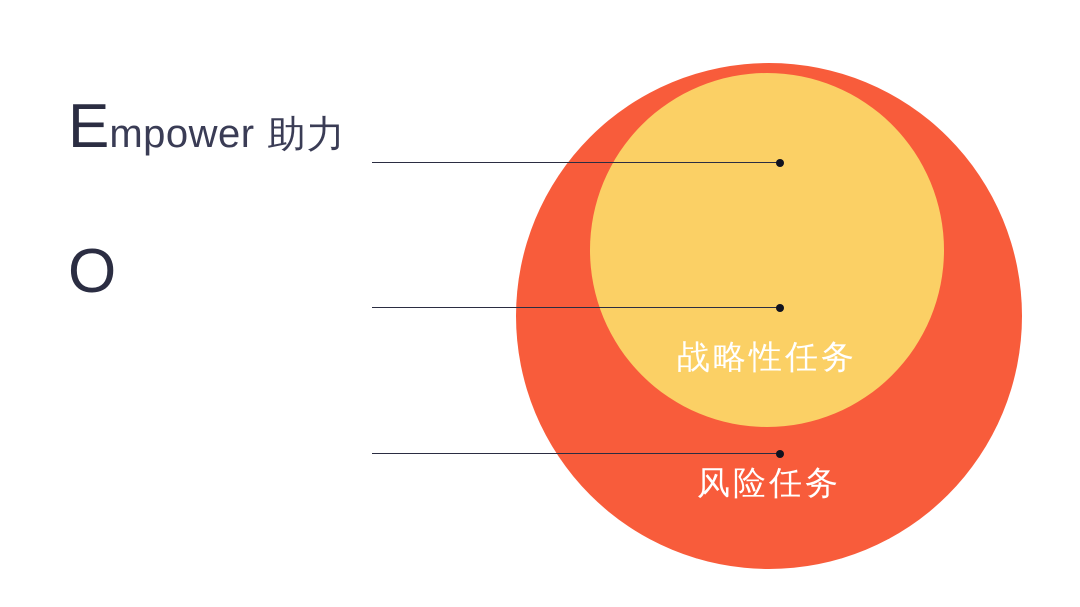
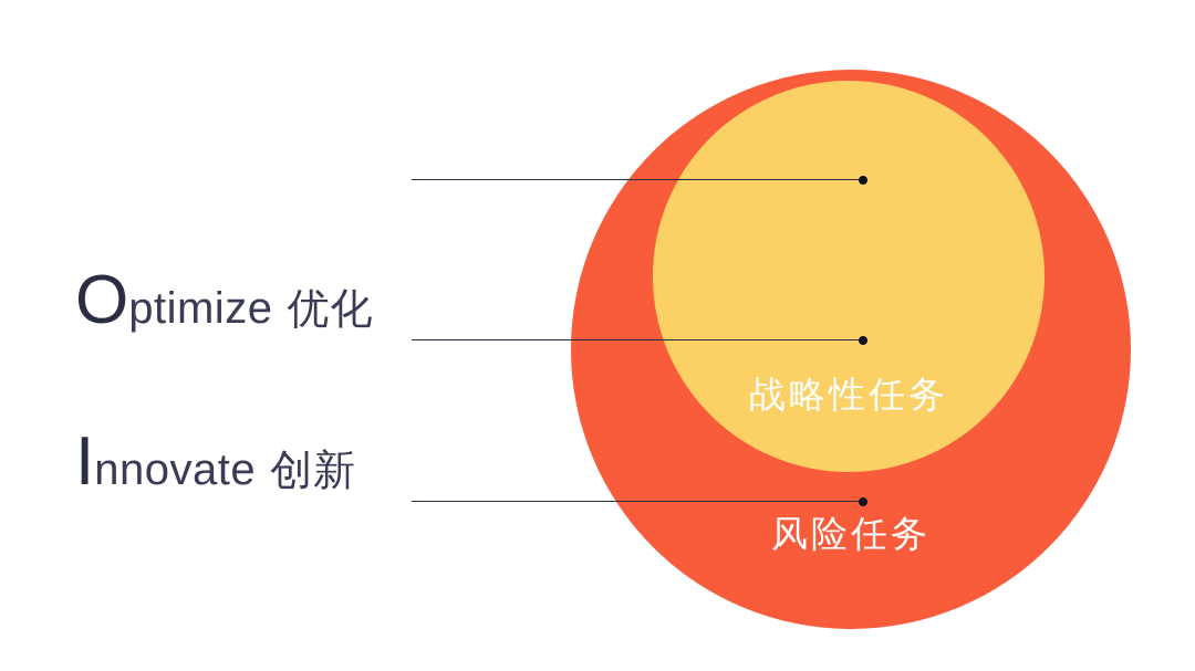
  风险任务
  战略性任务
- E
- mpower
- 助力
  O
+ ptimize
+ 优化
+ I
+ nnovate
+ 创新
